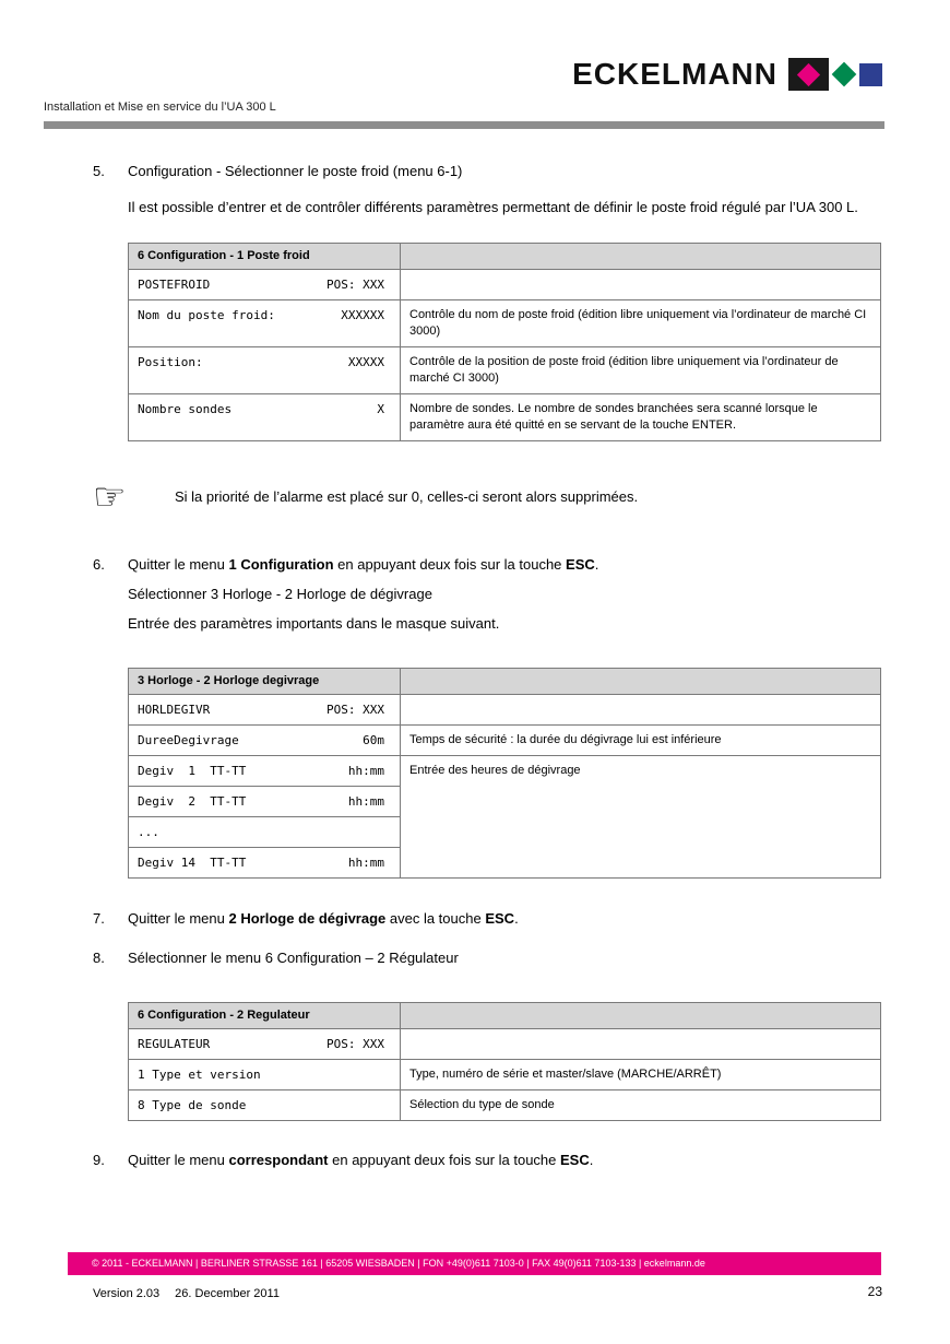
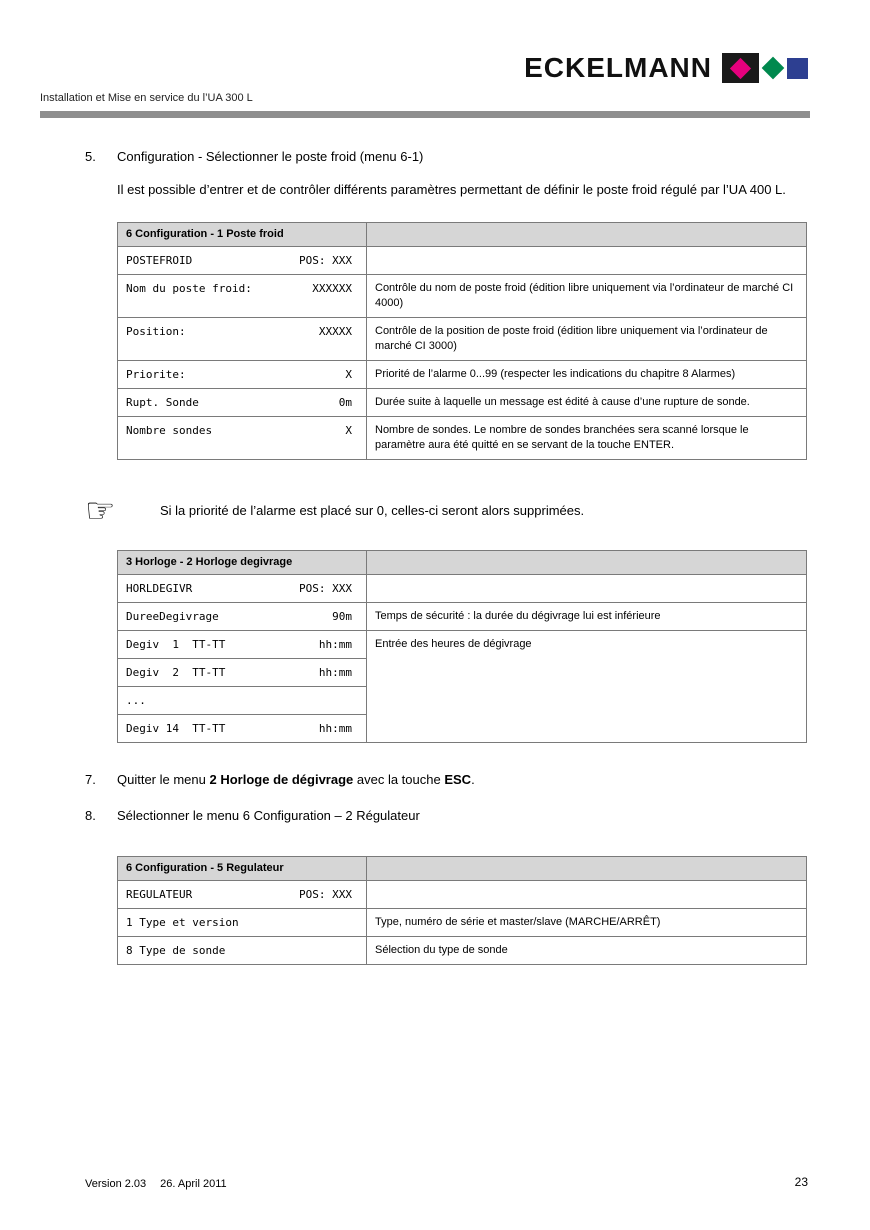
  ECKELMANN
  Installation et Mise en service du l’UA 300 L
  5.
  Configuration - Sélectionner le poste froid (menu 6-1)
- Il est possible d’entrer et de contrôler différents paramètres permettant de définir le poste froid régulé par l’UA 300 L.
+ Il est possible d’entrer et de contrôler différents paramètres permettant de définir le poste froid régulé par l’UA 400 L.
  6 Configuration - 1 Poste froid
  POSTEFROID POS: XXX
- Nom du poste froid: XXXXXX	Contrôle du nom de poste froid (édition libre uniquement via l’ordinateur de marché CI 3000)
+ Nom du poste froid: XXXXXX	Contrôle du nom de poste froid (édition libre uniquement via l’ordinateur de marché CI 4000)
  Position: XXXXX	Contrôle de la position de poste froid (édition libre uniquement via l’ordinateur de marché CI 3000)
+ Priorite: X	Priorité de l’alarme 0...99 (respecter les indications du chapitre 8 Alarmes)
+ Rupt. Sonde 0m	Durée suite à laquelle un message est édité à cause d’une rupture de sonde.
  Nombre sondes X	Nombre de sondes. Le nombre de sondes branchées sera scanné lorsque le paramètre aura été quitté en se servant de la touche ENTER.
  ☞
  Si la priorité de l’alarme est placé sur 0, celles-ci seront alors supprimées.
- 6.
- Quitter le menu 1 Configuration en appuyant deux fois sur la touche ESC.
- Sélectionner 3 Horloge - 2 Horloge de dégivrage
- Entrée des paramètres importants dans le masque suivant.
  3 Horloge - 2 Horloge degivrage
  HORLDEGIVR POS: XXX
- DureeDegivrage 60m	Temps de sécurité : la durée du dégivrage lui est inférieure
+ DureeDegivrage 90m	Temps de sécurité : la durée du dégivrage lui est inférieure
  Degiv 1 TT-TT hh:mm	Entrée des heures de dégivrage
  Degiv 2 TT-TT hh:mm
  ...
  Degiv 14 TT-TT hh:mm
  7.
  Quitter le menu 2 Horloge de dégivrage avec la touche ESC.
  8.
  Sélectionner le menu 6 Configuration – 2 Régulateur
- 6 Configuration - 2 Regulateur
+ 6 Configuration - 5 Regulateur
  REGULATEUR POS: XXX
  1 Type et version	Type, numéro de série et master/slave (MARCHE/ARRÊT)
  8 Type de sonde	Sélection du type de sonde
- 9.
- Quitter le menu correspondant en appuyant deux fois sur la touche ESC.
- © 2011 - ECKELMANN | BERLINER STRASSE 161 | 65205 WIESBADEN | FON +49(0)611 7103-0 | FAX 49(0)611 7103-133 | eckelmann.de
- Version 2.03 26. December 2011
+ Version 2.03 26. April 2011
  23
